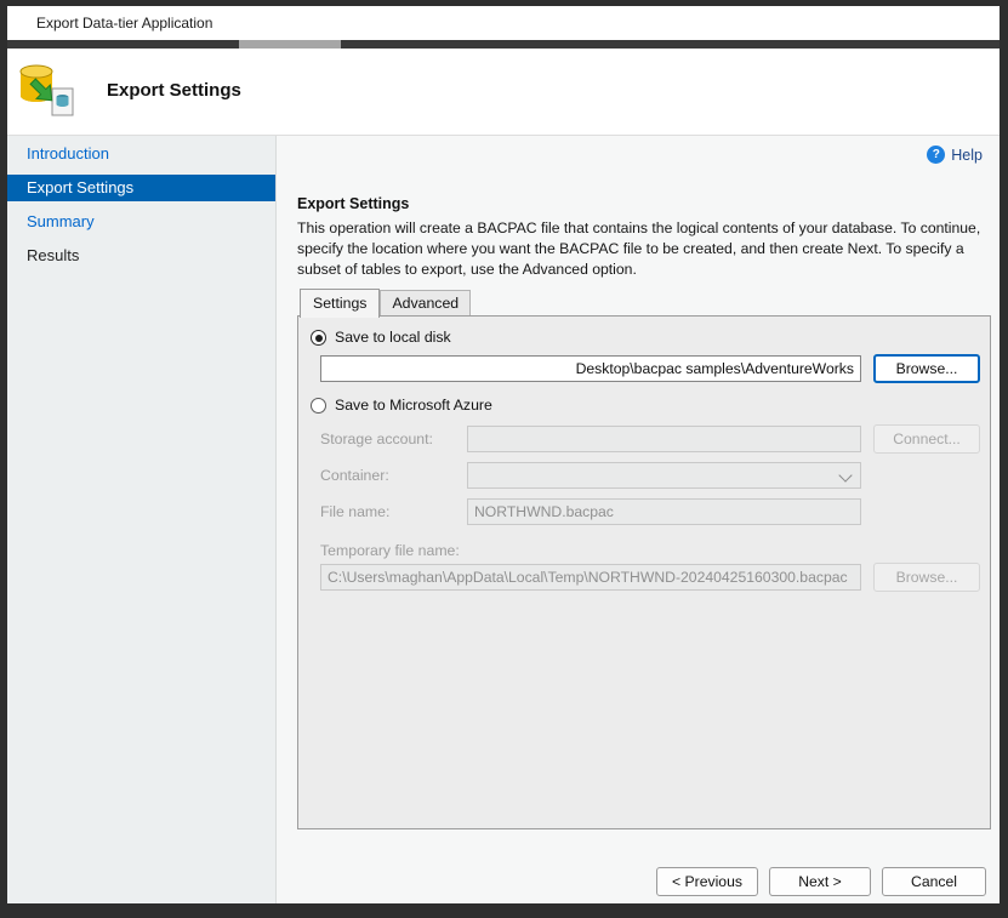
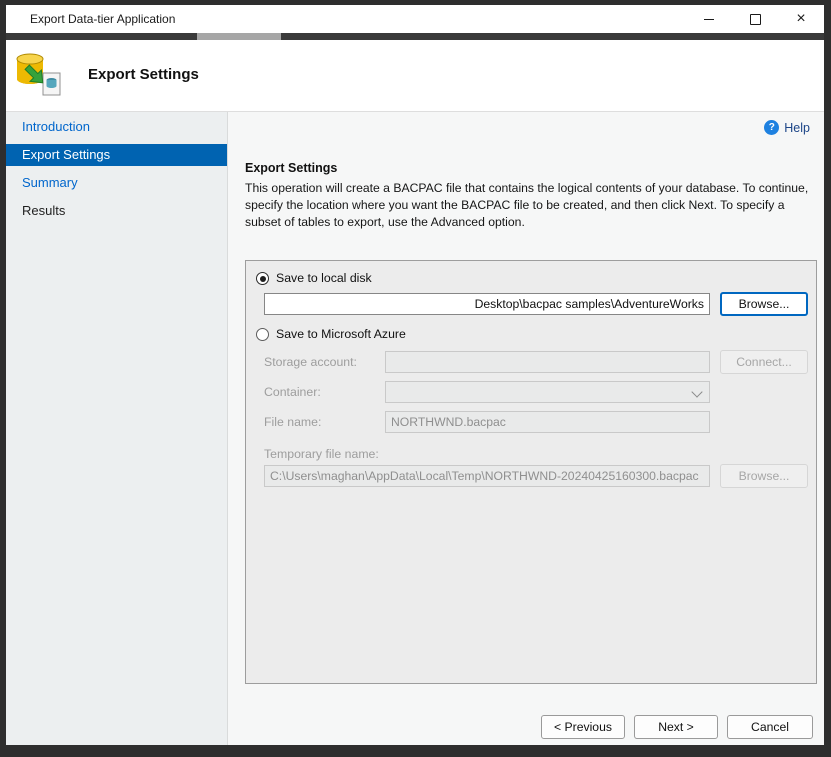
  Export Data-tier Application
+ ×
  Export Settings
  Introduction
  Export Settings
  Summary
  Results
  ?
  Help
  Export Settings
- This operation will create a BACPAC file that contains the logical contents of your database. To continue, specify the location where you want the BACPAC file to be created, and then create Next. To specify a subset of tables to export, use the Advanced option.
+ This operation will create a BACPAC file that contains the logical contents of your database. To continue, specify the location where you want the BACPAC file to be created, and then click Next. To specify a subset of tables to export, use the Advanced option.
- Settings
- Advanced
  Save to local disk
  Desktop\bacpac samples\AdventureWorks
  Browse...
  Save to Microsoft Azure
  Storage account:
  Connect...
  Container:
  File name:
  NORTHWND.bacpac
  Temporary file name:
  C:\Users\maghan\AppData\Local\Temp\NORTHWND-20240425160300.bacpac
  Browse...
  < Previous
  Next >
  Cancel
